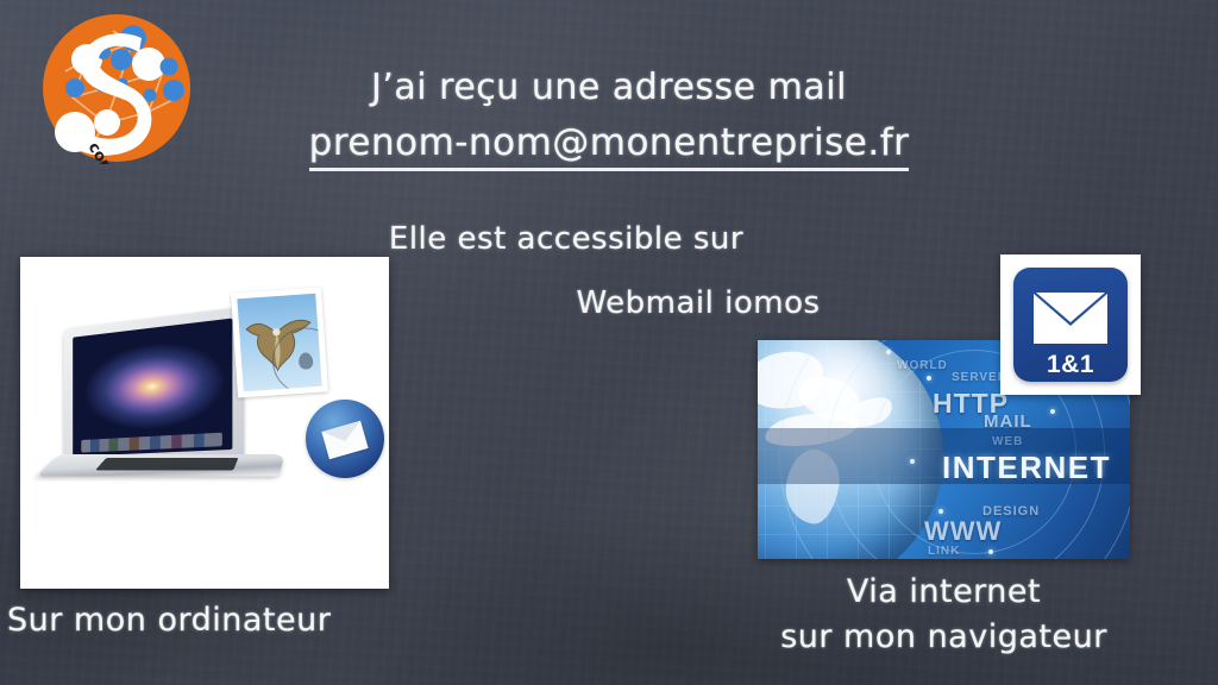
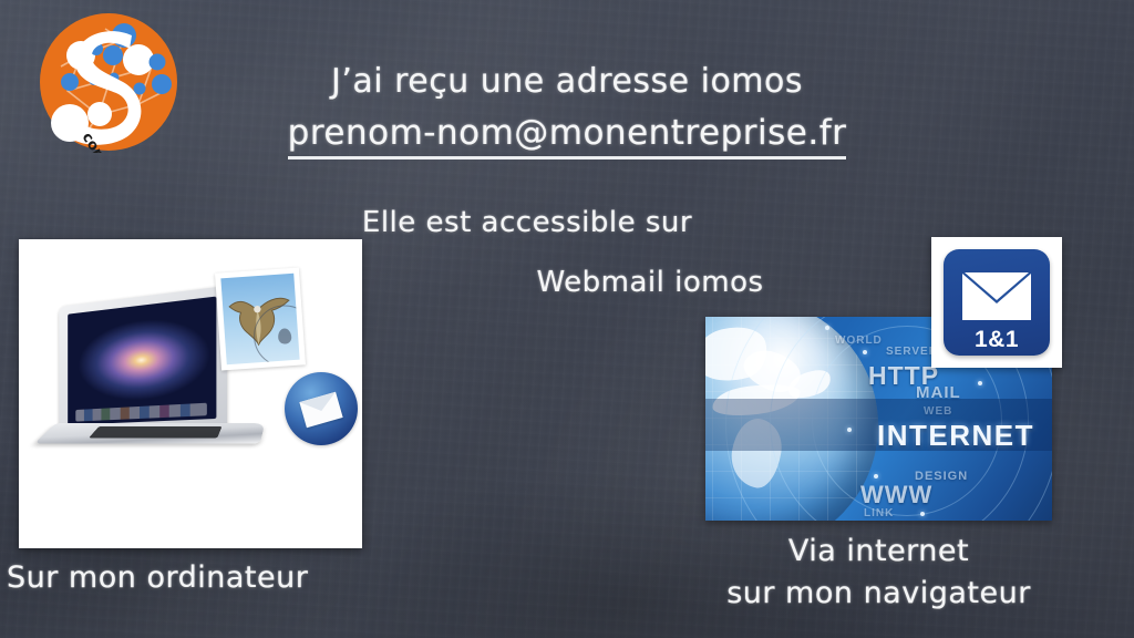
- J’ai reçu une adresse mail
+ J’ai reçu une adresse iomos
  prenom-nom@monentreprise.fr
  Elle est accessible sur
  Webmail iomos
  Sur mon ordinateur
  WORLD
  SERVE
  HTTP
  MAIL
  WEB
  INTERNET
  DESIGN
  WWW
  LINK
  1&1
  Via internet
  sur mon navigateur
